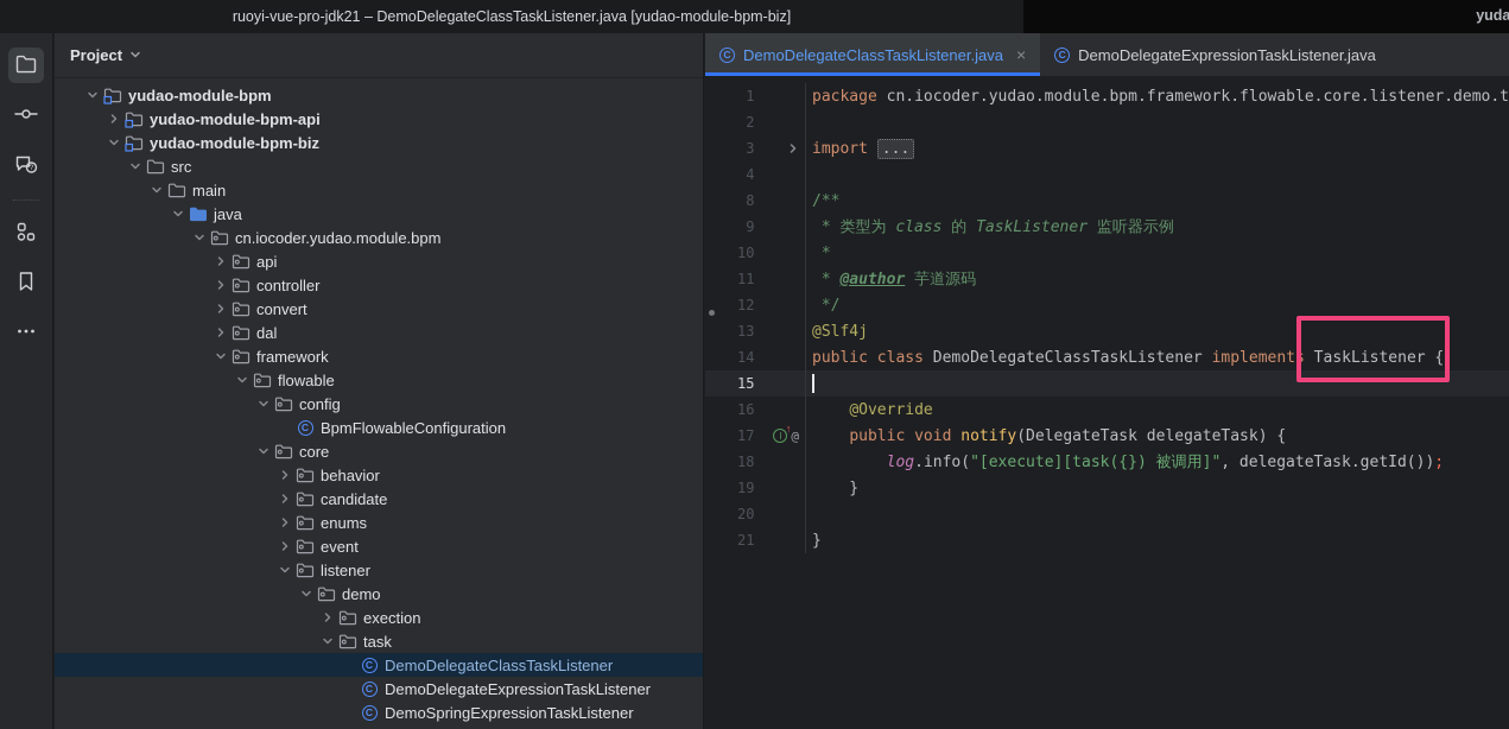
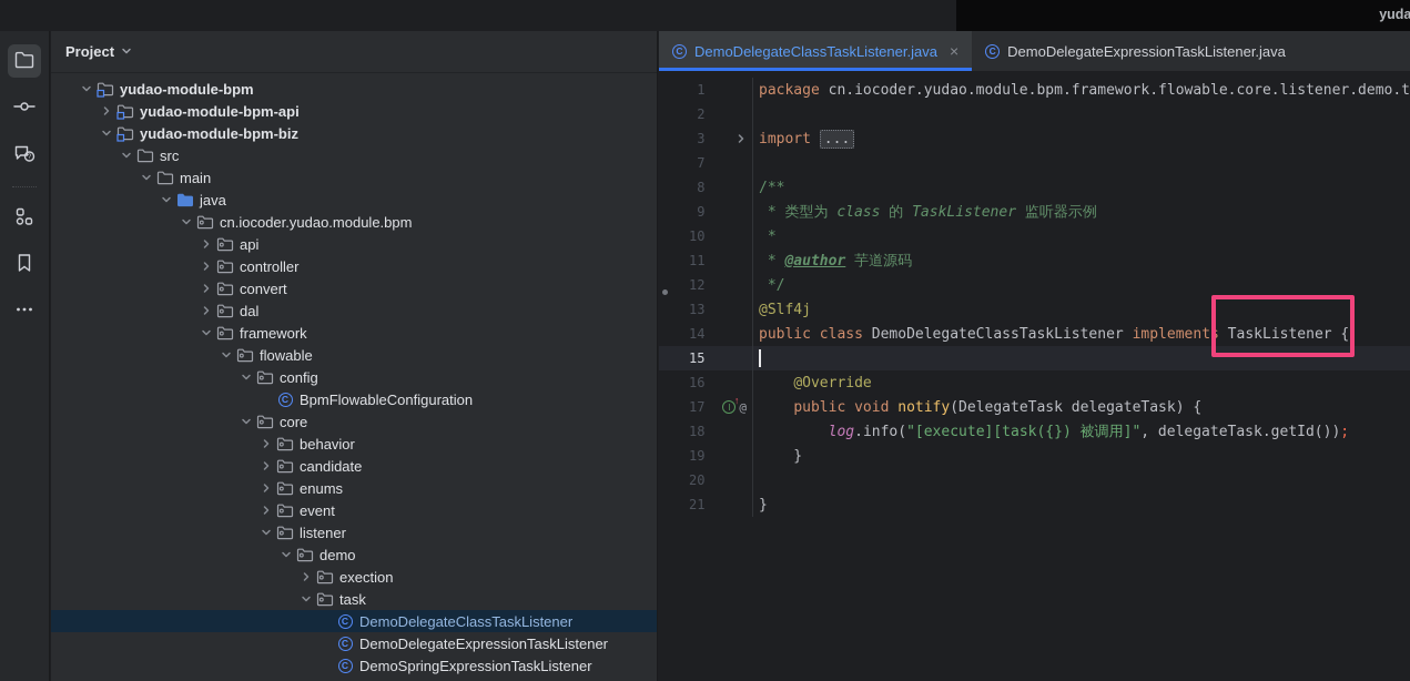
- ruoyi-vue-pro-jdk21 – DemoDelegateClassTaskListener.java [yudao-module-bpm-biz]
  yuda
  Project
  yudao-module-bpm
  yudao-module-bpm-api
  yudao-module-bpm-biz
  src
  main
  java
  cn.iocoder.yudao.module.bpm
  api
  controller
  convert
  dal
  framework
  flowable
  config
  C
  BpmFlowableConfiguration
  core
  behavior
  candidate
  enums
  event
  listener
  demo
  exection
  task
  C
  DemoDelegateClassTaskListener
  C
  DemoDelegateExpressionTaskListener
  C
  DemoSpringExpressionTaskListener
  C
  DemoDelegateClassTaskListener.java
  ×
  C
  DemoDelegateExpressionTaskListener.java
  1
  package cn.iocoder.yudao.module.bpm.framework.flowable.core.listener.demo.t
  2
  3
  import ...
- 4
+ 7
  8
  /**
  9
  * 类型为 class 的 TaskListener 监听器示例
  10
  *
  11
  * @author 芋道源码
  12
  */
  13
  @Slf4j
  14
  public class DemoDelegateClassTaskListener implements TaskListener {
  15
  16
  @Override
  17
  I
  ↑
  @
  public void notify(DelegateTask delegateTask) {
  18
  log.info("[execute][task({}) 被调用]", delegateTask.getId());
  19
  }
  20
  21
  }
